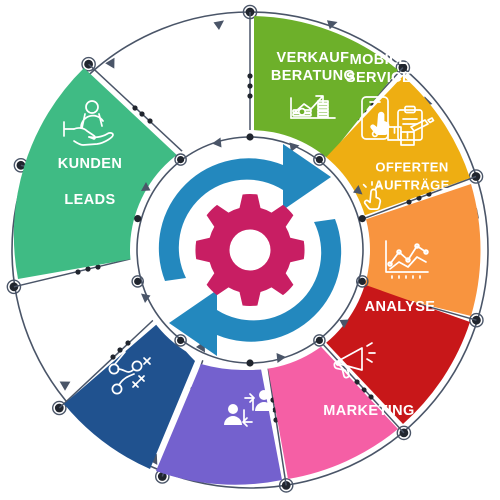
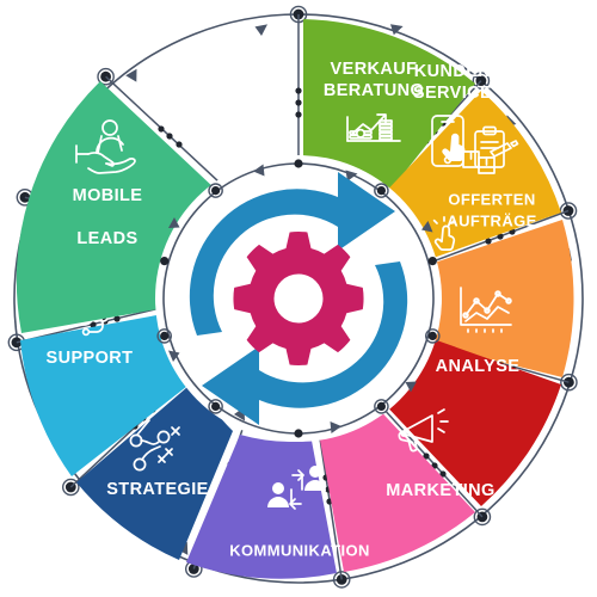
  VERKAUF
  BERATUNG
- MOBILE
+ KUNDEN
  SERVICE
  OFFERTEN
  UFTRÄGE
  ANALYSE
  MARKETING
+ KOMMUNIKATION
+ STRATEGIE
+ SUPPORT
- KUNDEN
+ MOBILE
  LEADS
